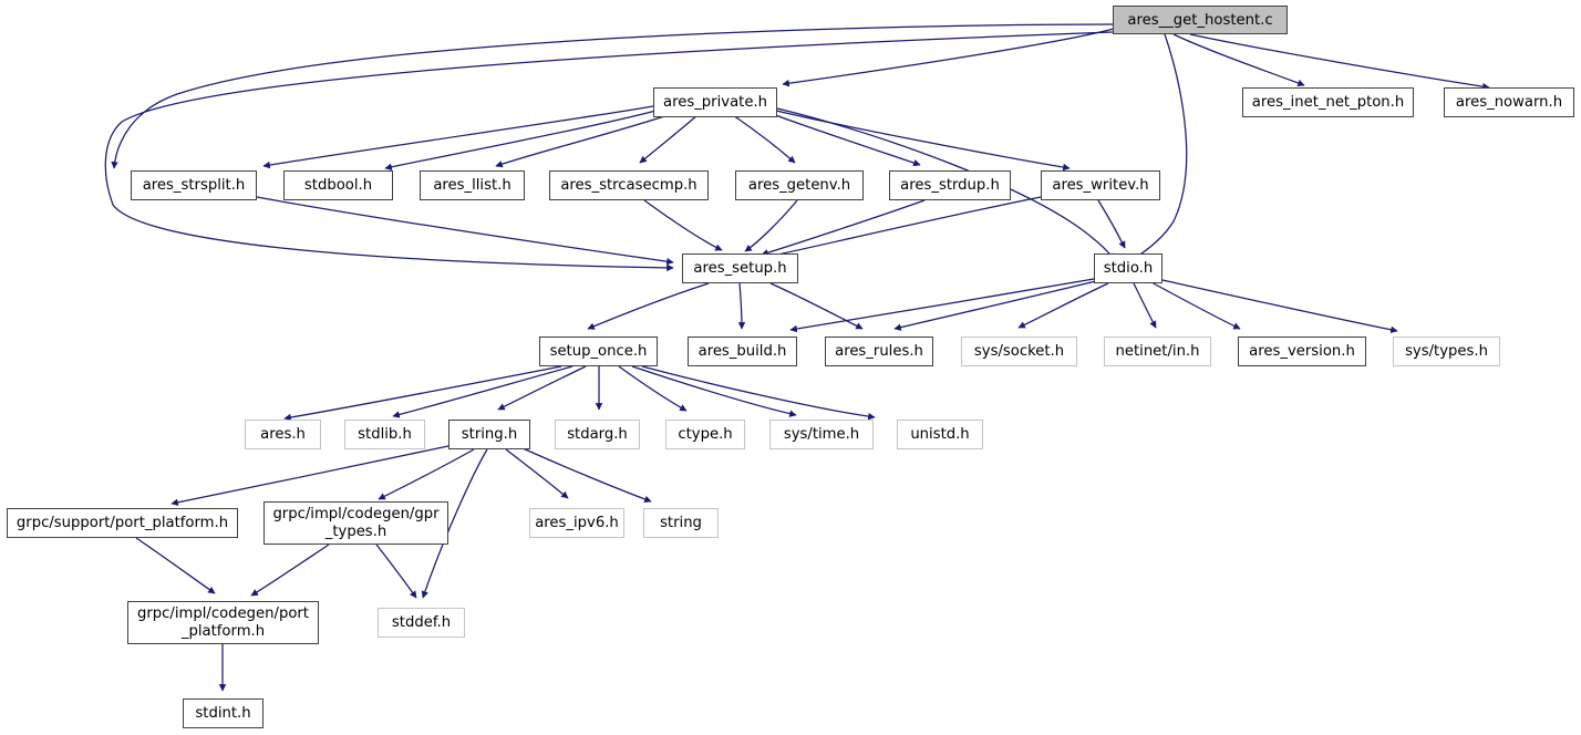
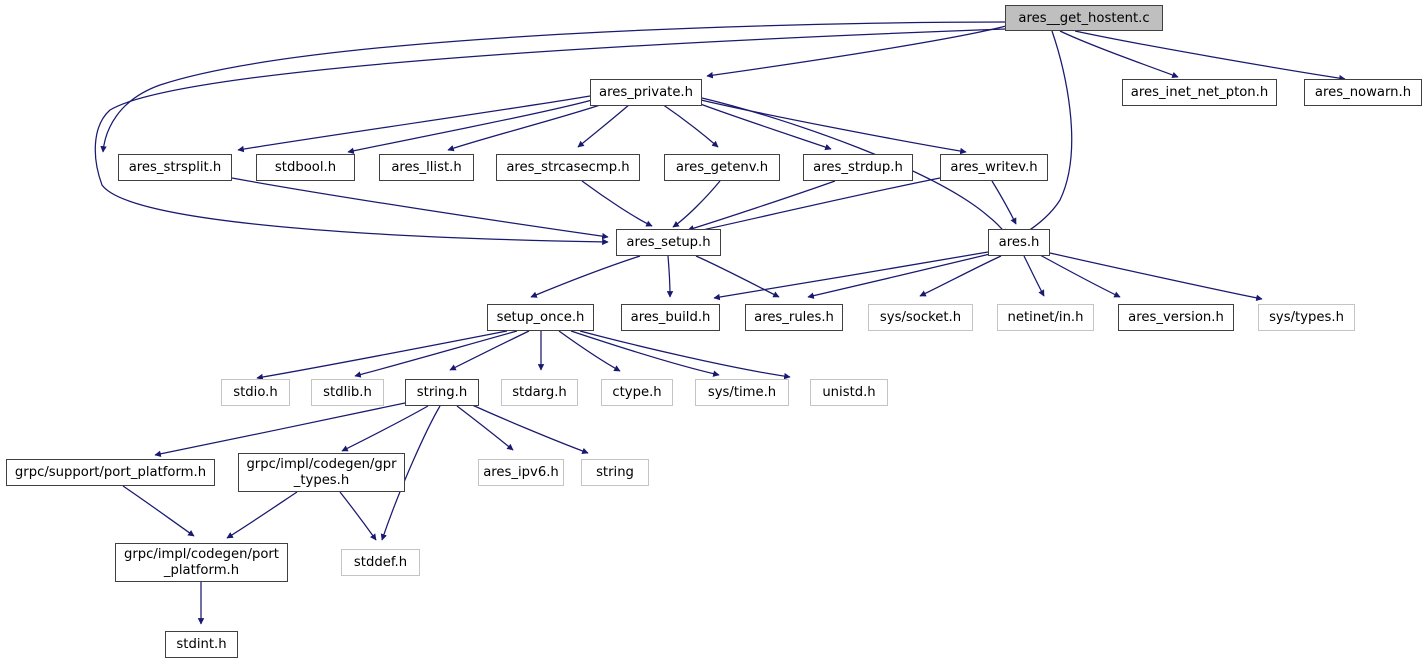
  ares__get_hostent.c
  ares_inet_net_pton.h
  ares_nowarn.h
  ares_private.h
  ares_strsplit.h
  stdbool.h
  ares_llist.h
  ares_strcasecmp.h
  ares_getenv.h
  ares_strdup.h
  ares_writev.h
  ares_setup.h
- stdio.h
+ ares.h
  setup_once.h
  ares_build.h
  ares_rules.h
  sys/socket.h
  netinet/in.h
  ares_version.h
  sys/types.h
- ares.h
+ stdio.h
  stdlib.h
  string.h
  stdarg.h
  ctype.h
  sys/time.h
  unistd.h
  grpc/support/port_platform.h
  grpc/impl/codegen/gpr
  _types.h
  ares_ipv6.h
  string
  grpc/impl/codegen/port
  _platform.h
  stddef.h
  stdint.h
